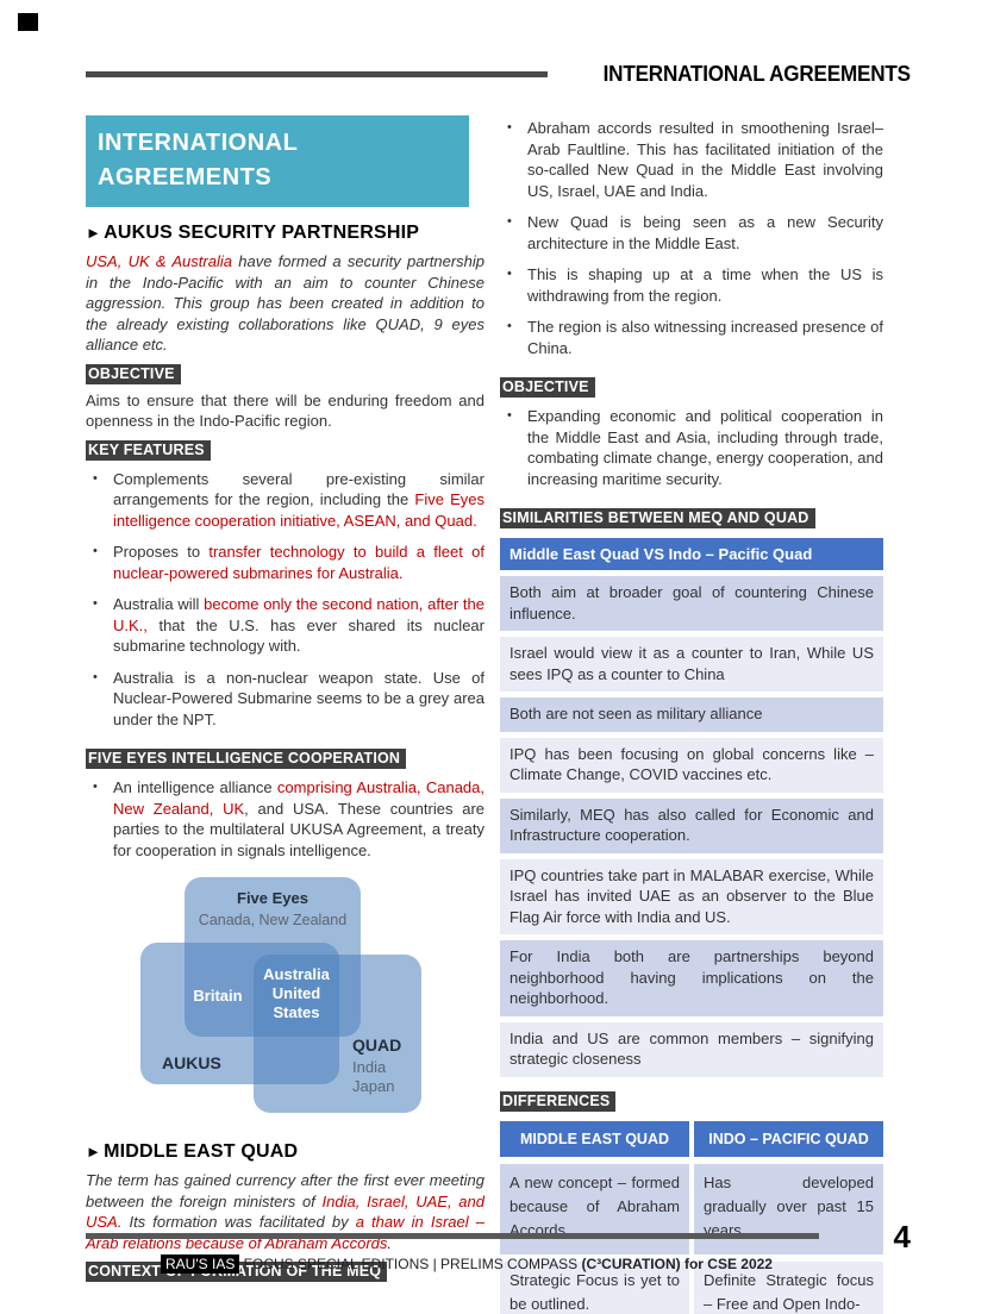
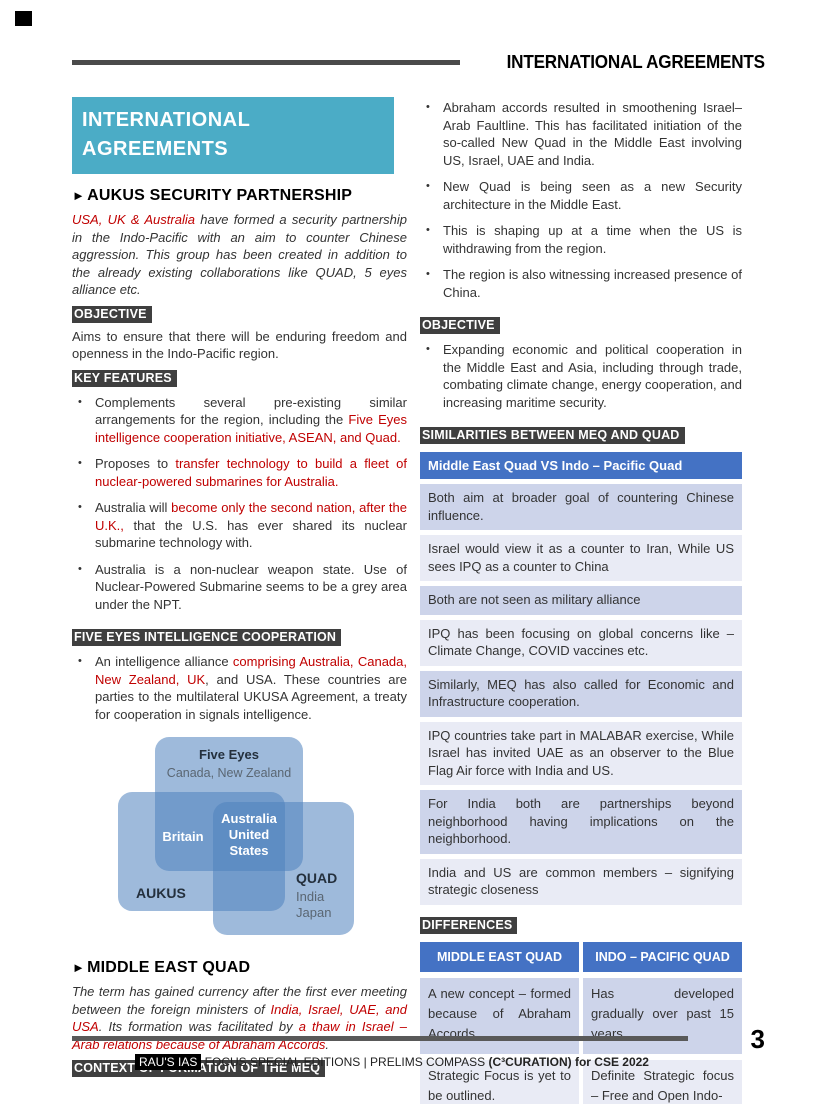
  INTERNATIONAL AGREEMENTS
  INTERNATIONAL
  AGREEMENTS
  ► AUKUS SECURITY PARTNERSHIP
- USA, UK & Australia have formed a security partnership in the Indo-Pacific with an aim to counter Chinese aggression. This group has been created in addition to the already existing collaborations like QUAD, 9 eyes alliance etc.
+ USA, UK & Australia have formed a security partnership in the Indo-Pacific with an aim to counter Chinese aggression. This group has been created in addition to the already existing collaborations like QUAD, 5 eyes alliance etc.
  OBJECTIVE
  Aims to ensure that there will be enduring freedom and openness in the Indo-Pacific region.
  KEY FEATURES
  •
  Complements several pre-existing similar arrangements for the region, including the Five Eyes intelligence cooperation initiative, ASEAN, and Quad.
  •
  Proposes to transfer technology to build a fleet of nuclear-powered submarines for Australia.
  •
  Australia will become only the second nation, after the U.K., that the U.S. has ever shared its nuclear submarine technology with.
  •
  Australia is a non-nuclear weapon state. Use of Nuclear-Powered Submarine seems to be a grey area under the NPT.
  FIVE EYES INTELLIGENCE COOPERATION
  •
  An intelligence alliance comprising Australia, Canada, New Zealand, UK, and USA. These countries are parties to the multilateral UKUSA Agreement, a treaty for cooperation in signals intelligence.
  Five Eyes
  Canada, New Zealand
  Britain
  Australia
  United
  States
  AUKUS
  QUAD
  India
  Japan
  ► MIDDLE EAST QUAD
  The term has gained currency after the first ever meeting between the foreign ministers of India, Israel, UAE, and USA. Its formation was facilitated by a thaw in Israel – Arab relations because of Abraham Accords.
  CONTEXTATION OF THE MEQ
  •
  Abraham accords resulted in smoothening Israel–Arab Faultline. This has facilitated initiation of the so-called New Quad in the Middle East involving US, Israel, UAE and India.
  •
  New Quad is being seen as a new Security architecture in the Middle East.
  •
  This is shaping up at a time when the US is withdrawing from the region.
  •
  The region is also witnessing increased presence of China.
  OBJECTIVE
  •
  Expanding economic and political cooperation in the Middle East and Asia, including through trade, combating climate change, energy cooperation, and increasing maritime security.
  SIMILARITIES BETWEEN MEQ AND QUAD
  Middle East Quad VS Indo – Pacific Quad
  Both aim at broader goal of countering Chinese influence.
  Israel would view it as a counter to Iran, While US sees IPQ as a counter to China
  Both are not seen as military alliance
  IPQ has been focusing on global concerns like – Climate Change, COVID vaccines etc.
  Similarly, MEQ has also called for Economic and Infrastructure cooperation.
  IPQ countries take part in MALABAR exercise, While Israel has invited UAE as an observer to the Blue Flag Air force with India and US.
  For India both are partnerships beyond neighborhood having implications on the neighborhood.
  India and US are common members – signifying strategic closeness
  DIFFERENCES
  MIDDLE EAST QUAD
  A new concept – formed because of Abraham Accords
  Strategic Focus is yet to be outlined.
  INDO – PACIFIC QUAD
  Has developed gradually over past 15 years.
  Definite Strategic focus – Free and Open Indo-
- 4
+ 3
  RAU'S IAS FOCUS SPECIAL EDITIONS | PRELIMS COMPASS (C³CURATION) for CSE 2022
